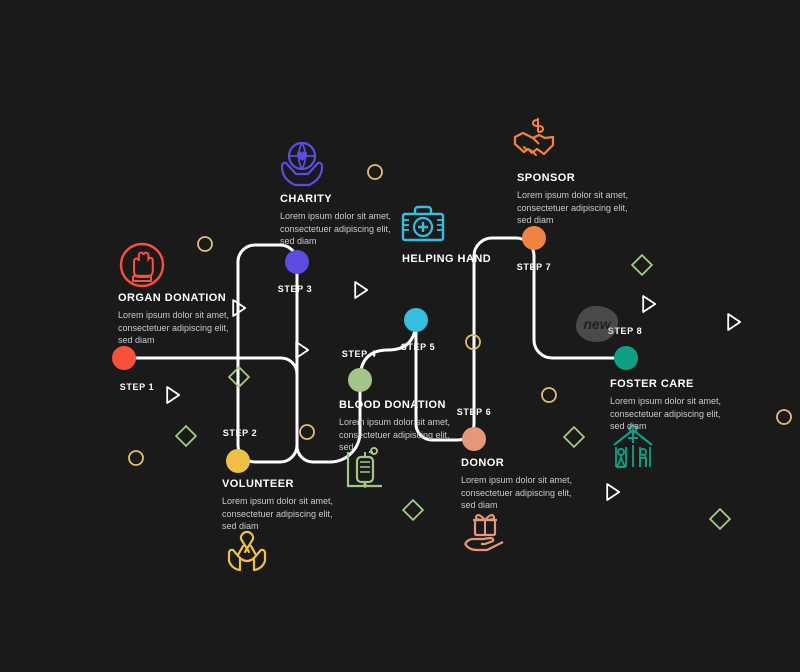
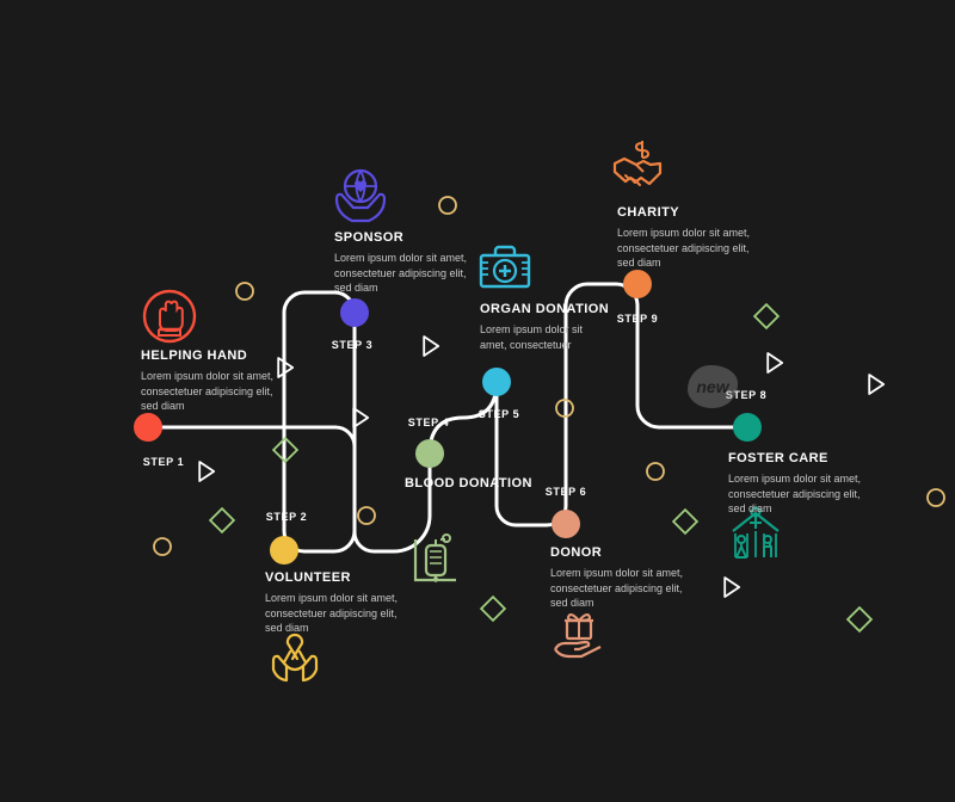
  STEP 1
- ORGAN DONATION
+ HELPING HAND
  Lorem ipsum dolor sit amet, consectetuer adipiscing elit, sed diam
  STEP 2
  VOLUNTEER
  Lorem ipsum dolor sit amet, consectetuer adipiscing elit, sed diam
  STEP 3
- CHARITY
+ SPONSOR
  Lorem ipsum dolor sit amet, consectetuer adipiscing elit, sed diam
  STEP 4
  BLOOD DONATION
- Lorem ipsum dolor sit amet, consectetuer adipiscing elit, sed
  STEP 5
- HELPING HAND
+ ORGAN DONATION
+ Lorem ipsum dolor sit amet, consectetuer
  STEP 6
  DONOR
  Lorem ipsum dolor sit amet, consectetuer adipiscing elit, sed diam
- STEP 7
+ STEP 9
- SPONSOR
+ CHARITY
  Lorem ipsum dolor sit amet, consectetuer adipiscing elit, sed diam
  STEP 8
  FOSTER CARE
  Lorem ipsum dolor sit amet, consectetuer adipiscing elit, sed diam
  new
